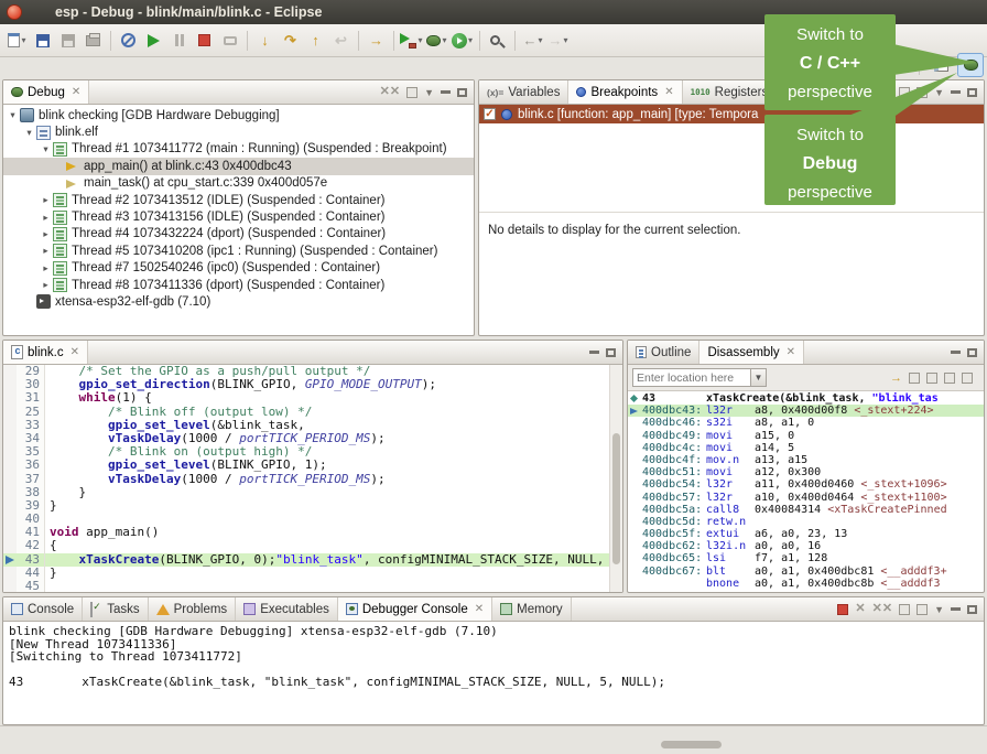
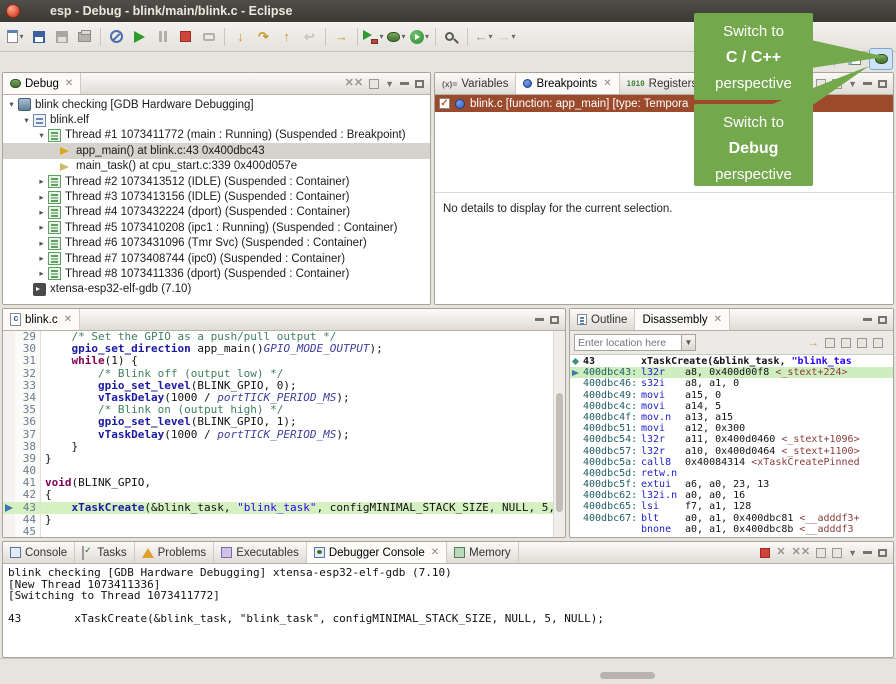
  esp - Debug - blink/main/blink.c - Eclipse
  ▾
  ↓
  ↷
  ↑
  ↩
  →
  ▾
  ▾
  ▾
  ←
  ▾
  →
  ▾
  Debug
  ✕
  ✕✕
  ▼
  blink checking [GDB Hardware Debugging]
  blink.elf
  Thread #1 1073411772 (main : Running) (Suspended : Breakpoint)
  app_main() at blink.c:43 0x400dbc43
  main_task() at cpu_start.c:339 0x400d057e
  Thread #2 1073413512 (IDLE) (Suspended : Container)
  Thread #3 1073413156 (IDLE) (Suspended : Container)
  Thread #4 1073432224 (dport) (Suspended : Container)
  Thread #5 1073410208 (ipc1 : Running) (Suspended : Container)
+ Thread #6 1073431096 (Tmr Svc) (Suspended : Container)
- Thread #7 1502540246 (ipc0) (Suspended : Container)
+ Thread #7 1073408744 (ipc0) (Suspended : Container)
  Thread #8 1073411336 (dport) (Suspended : Container)
  xtensa-esp32-elf-gdb (7.10)
  (x)=
  Variables
  Breakpoints
  ✕
  1010
  Register
  ▼
  ✓
  blink.c [function: app_main] [type: Tempora
  No details to display for the current selection.
  blink.c
  ✕
  29
  /* Set the GPIO as a push/pull output */
  30
- gpio_set_direction(BLINK_GPIO, GPIO_MODE_OUTPUT);
+ gpio_set_direction app_main()GPIO_MODE_OUTPUT);
  31
  while(1) {
- 25
+ 32
  /* Blink off (output low) */
  33
- gpio_set_level(&blink_task,
+ gpio_set_level(BLINK_GPIO, 0);
  34
  vTaskDelay(1000 / portTICK_PERIOD_MS);
  35
  /* Blink on (output high) */
  36
  gpio_set_level(BLINK_GPIO, 1);
  37
  vTaskDelay(1000 / portTICK_PERIOD_MS);
  38
  }
  39
  }
  40
  41
- void app_main()
+ void(BLINK_GPIO,
  42
  {
  43
- xTaskCreate(BLINK_GPIO, 0);"blink_task", configMINIMAL_STACK_SIZE, NULL,
+ xTaskCreate(&blink_task, "blink_task", configMINIMAL_STACK_SIZE, NULL, 5,
  44
  }
  45
  Outline
  Disassembly
  ✕
  Enter location here
  ▼
  →
  43
  xTaskCreate(&blink_task,
  "blink_tas
  400dbc43:
  l32r
  a8, 0x400d00f8
  <_stext+224>
  400dbc46:
  s32i
  a8, a1, 0
  400dbc49:
  movi
  a15, 0
  400dbc4c:
  movi
  a14, 5
  400dbc4f:
  mov.n
  a13, a15
  400dbc51:
  movi
  a12, 0x300
  400dbc54:
  l32r
  a11, 0x400d0460
  <_stext+1096>
  400dbc57:
  l32r
  a10, 0x400d0464
  <_stext+1100>
  400dbc5a:
  call8
  0x40084314
  <xTaskCreatePinned
  400dbc5d:
  retw.n
  400dbc5f:
  extui
  a6, a0, 23, 13
  400dbc62:
  l32i.n
  a0, a0, 16
  400dbc65:
  lsi
  f7, a1, 128
  400dbc67:
  blt
  a0, a1, 0x400dbc81
  <__adddf3+
  bnone
  a0, a1, 0x400dbc8b
  <__adddf3
  Console
  Tasks
  Problems
  Executables
  Debugger Console
  ✕
  Memory
  ✕
  ✕✕
  ▼
  blink checking [GDB Hardware Debugging] xtensa-esp32-elf-gdb (7.10)
  [New Thread 1073411336]
  [Switching to Thread 1073411772]
  43 xTaskCreate(&blink_task, "blink_task", configMINIMAL_STACK_SIZE, NULL, 5, NULL);
  Switch to
  C / C++
  perspective
  Switch to
  Debug
  perspective
